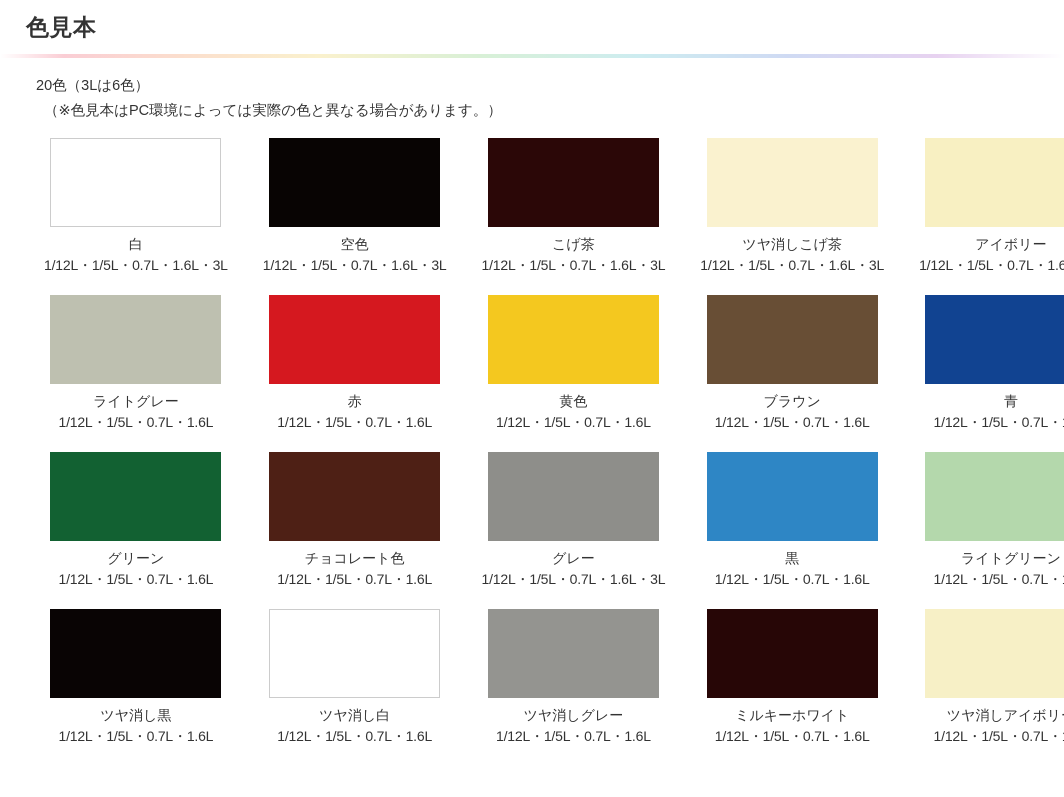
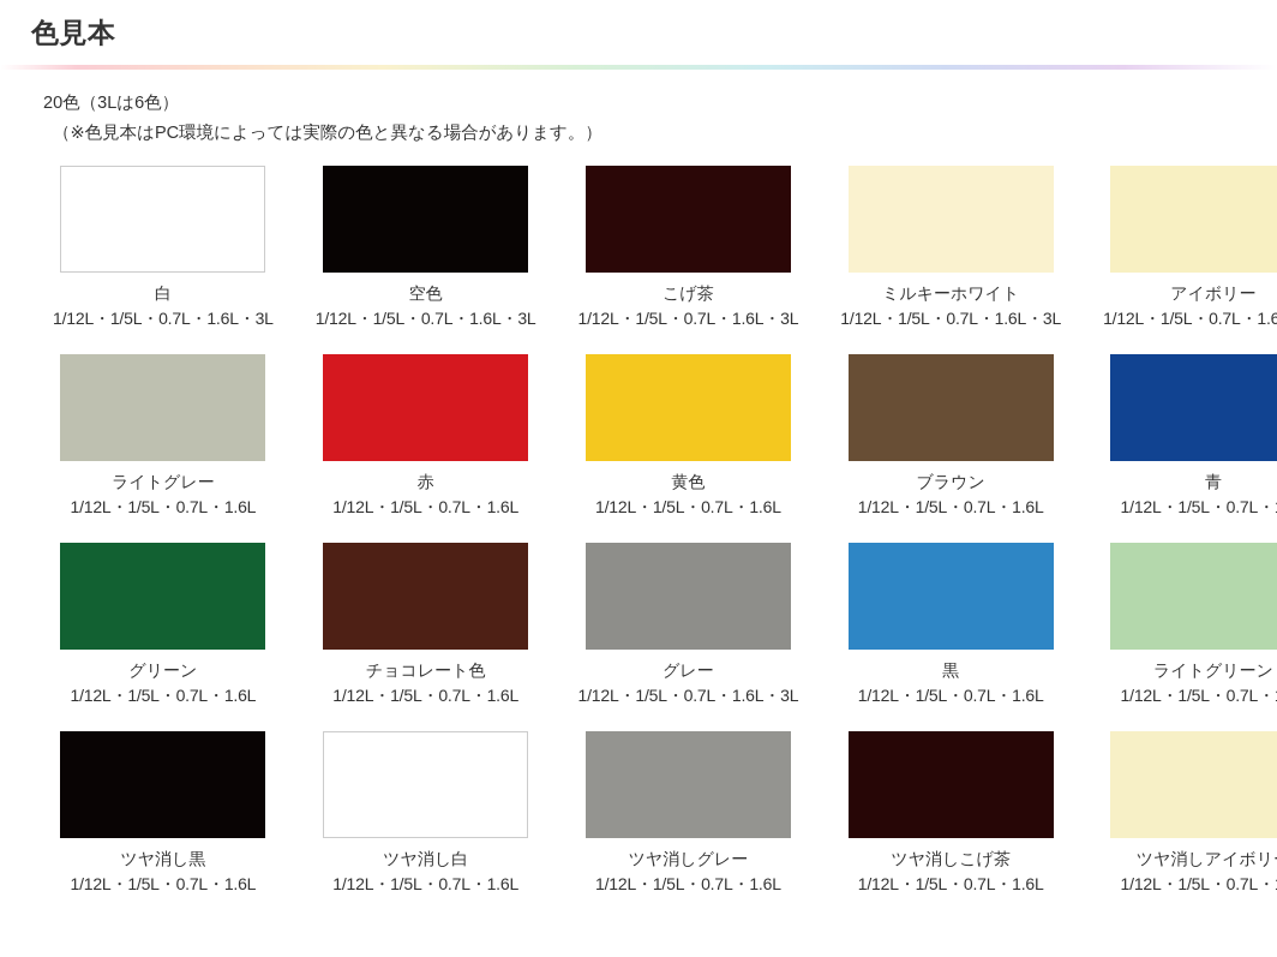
  色見本
  20色（3Lは6色）
  （※色見本はPC環境によっては実際の色と異なる場合があります。）
  白
  1/12L・1/5L・0.7L・1.6L・3L
  空色
  1/12L・1/5L・0.7L・1.6L・3L
  こげ茶
  1/12L・1/5L・0.7L・1.6L・3L
- ツヤ消しこげ茶
+ ミルキーホワイト
  1/12L・1/5L・0.7L・1.6L・3L
  アイボリー
  1/12L・1/5L・0.7L・1.6
  ライトグレー
  1/12L・1/5L・0.7L・1.6L
  赤
  1/12L・1/5L・0.7L・1.6L
  黄色
  1/12L・1/5L・0.7L・1.6L
  ブラウン
  1/12L・1/5L・0.7L・1.6L
  青
  1/12L・1/5L・0.7L・
  グリーン
  1/12L・1/5L・0.7L・1.6L
  チョコレート色
  1/12L・1/5L・0.7L・1.6L
  グレー
  1/12L・1/5L・0.7L・1.6L・3L
  黒
  1/12L・1/5L・0.7L・1.6L
  ライトグリーン
  1/12L・1/5L・0.7L・
  ツヤ消し黒
  1/12L・1/5L・0.7L・1.6L
  ツヤ消し白
  1/12L・1/5L・0.7L・1.6L
  ツヤ消しグレー
  1/12L・1/5L・0.7L・1.6L
- ミルキーホワイト
+ ツヤ消しこげ茶
  1/12L・1/5L・0.7L・1.6L
  ツヤ消しアイボリ
  1/12L・1/5L・0.7L・
